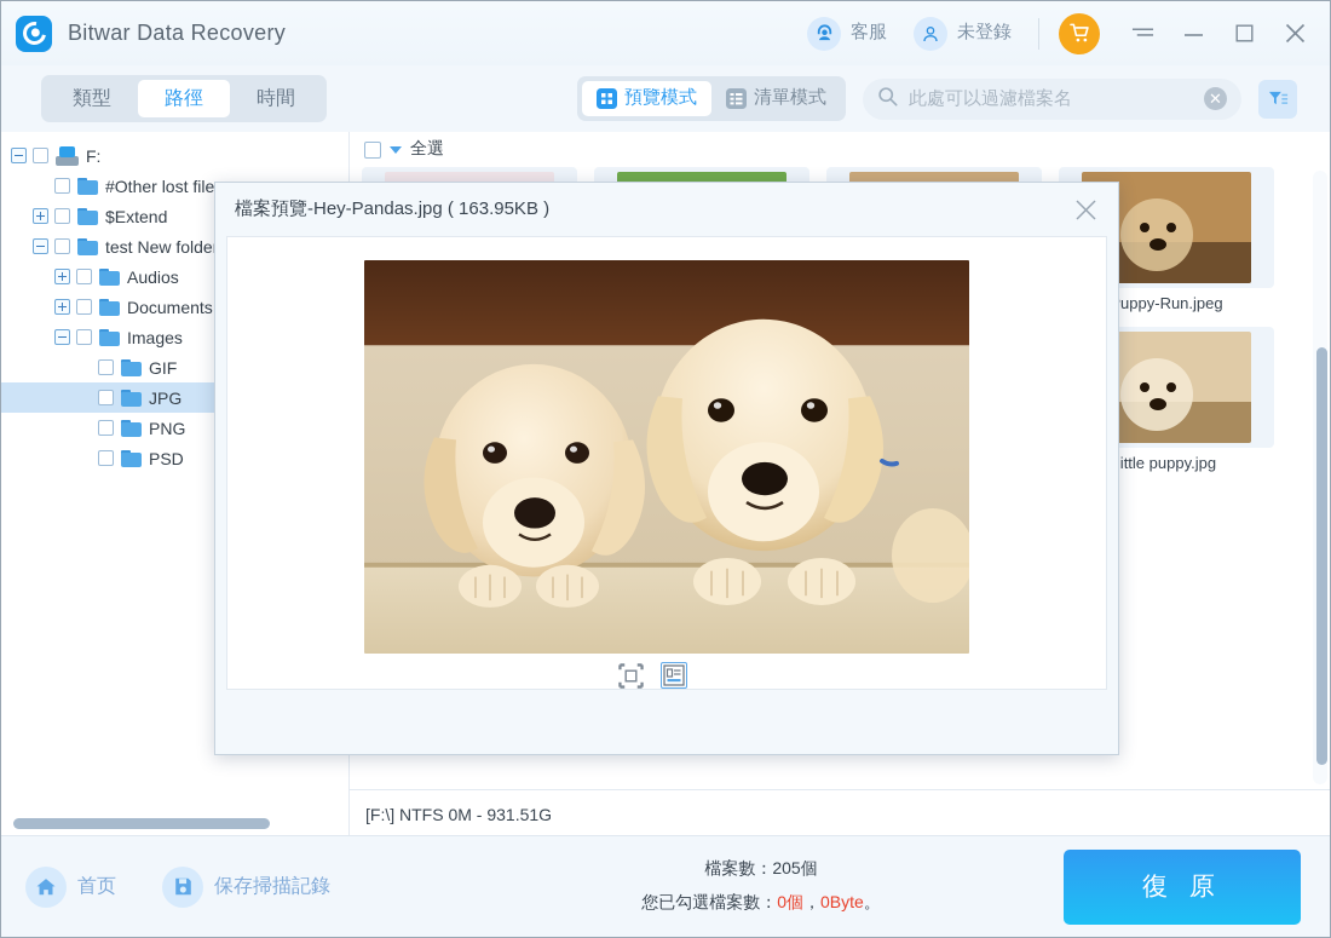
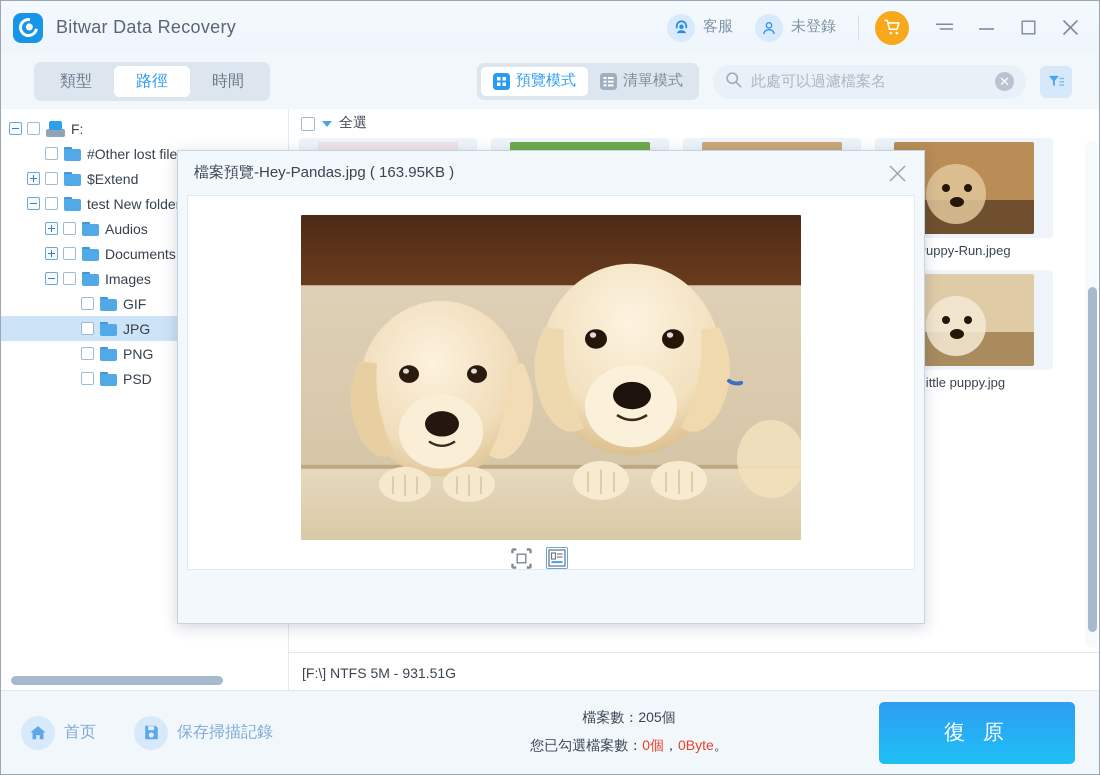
  Bitwar Data Recovery
  客服
  未登錄
  類型
  路徑
  時間
  預覽模式
  清單模式
  此處可以過濾檔案名
  ✕
  F:
  #Other lost file
  $Extend
  test New folde
  Audios
  Documents
  Images
  GIF
  JPG
  PNG
  PSD
  全選
  uppy-Run.jpeg
  ittle puppy.jpg
- [F:\] NTFS 0M - 931.51G
+ [F:\] NTFS 5M - 931.51G
  首页
  保存掃描記錄
  檔案數：205個
  您已勾選檔案數：0個，0Byte。
  復 原
  檔案預覽-Hey-Pandas.jpg ( 163.95KB )
